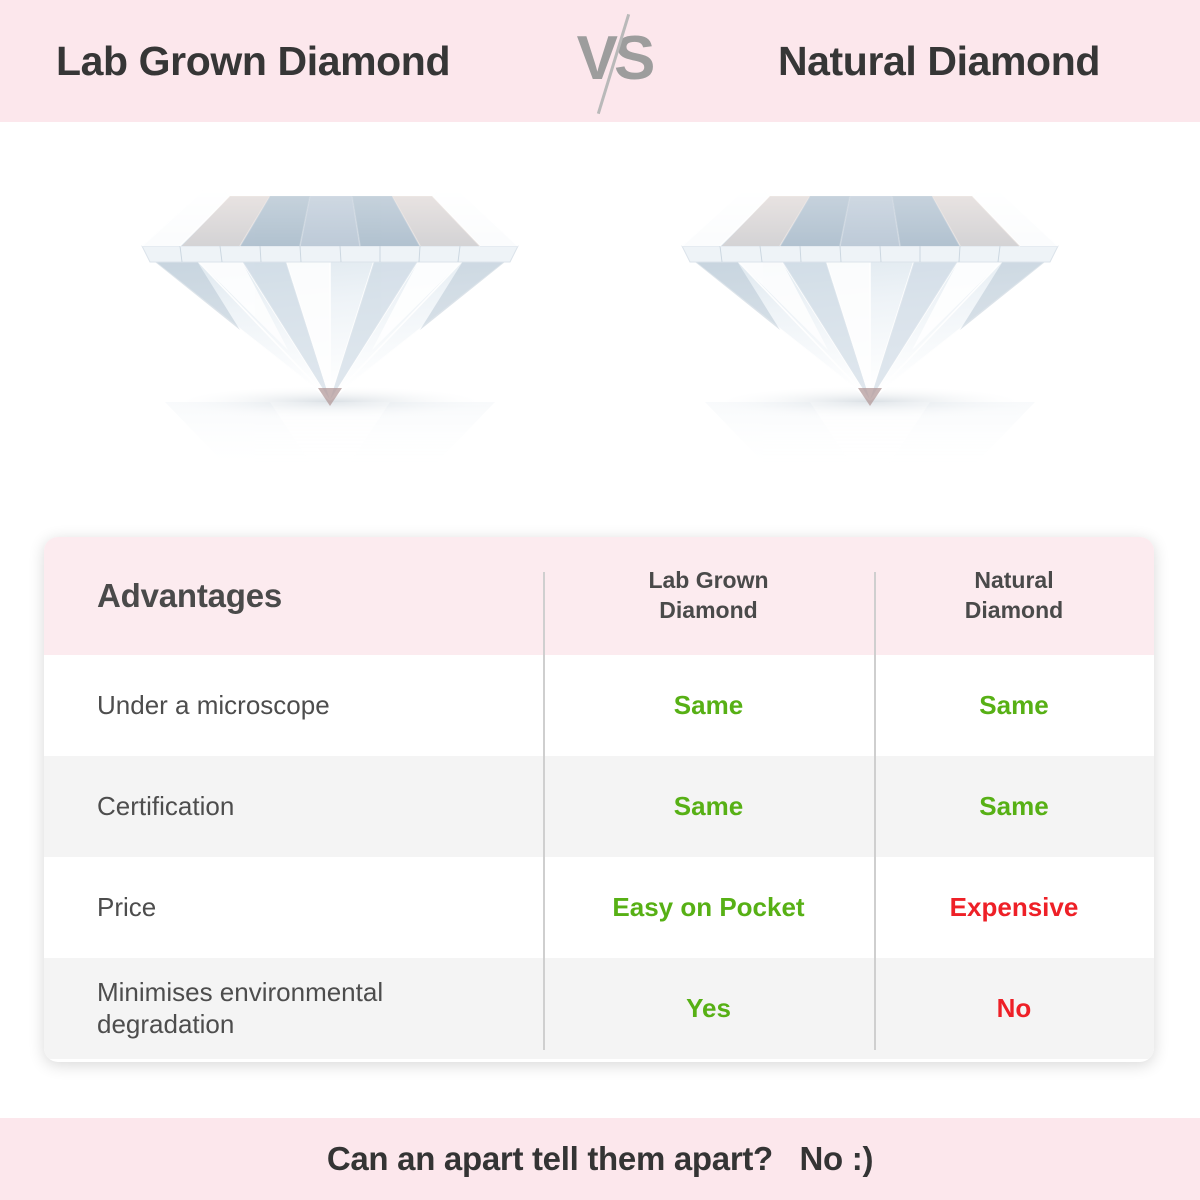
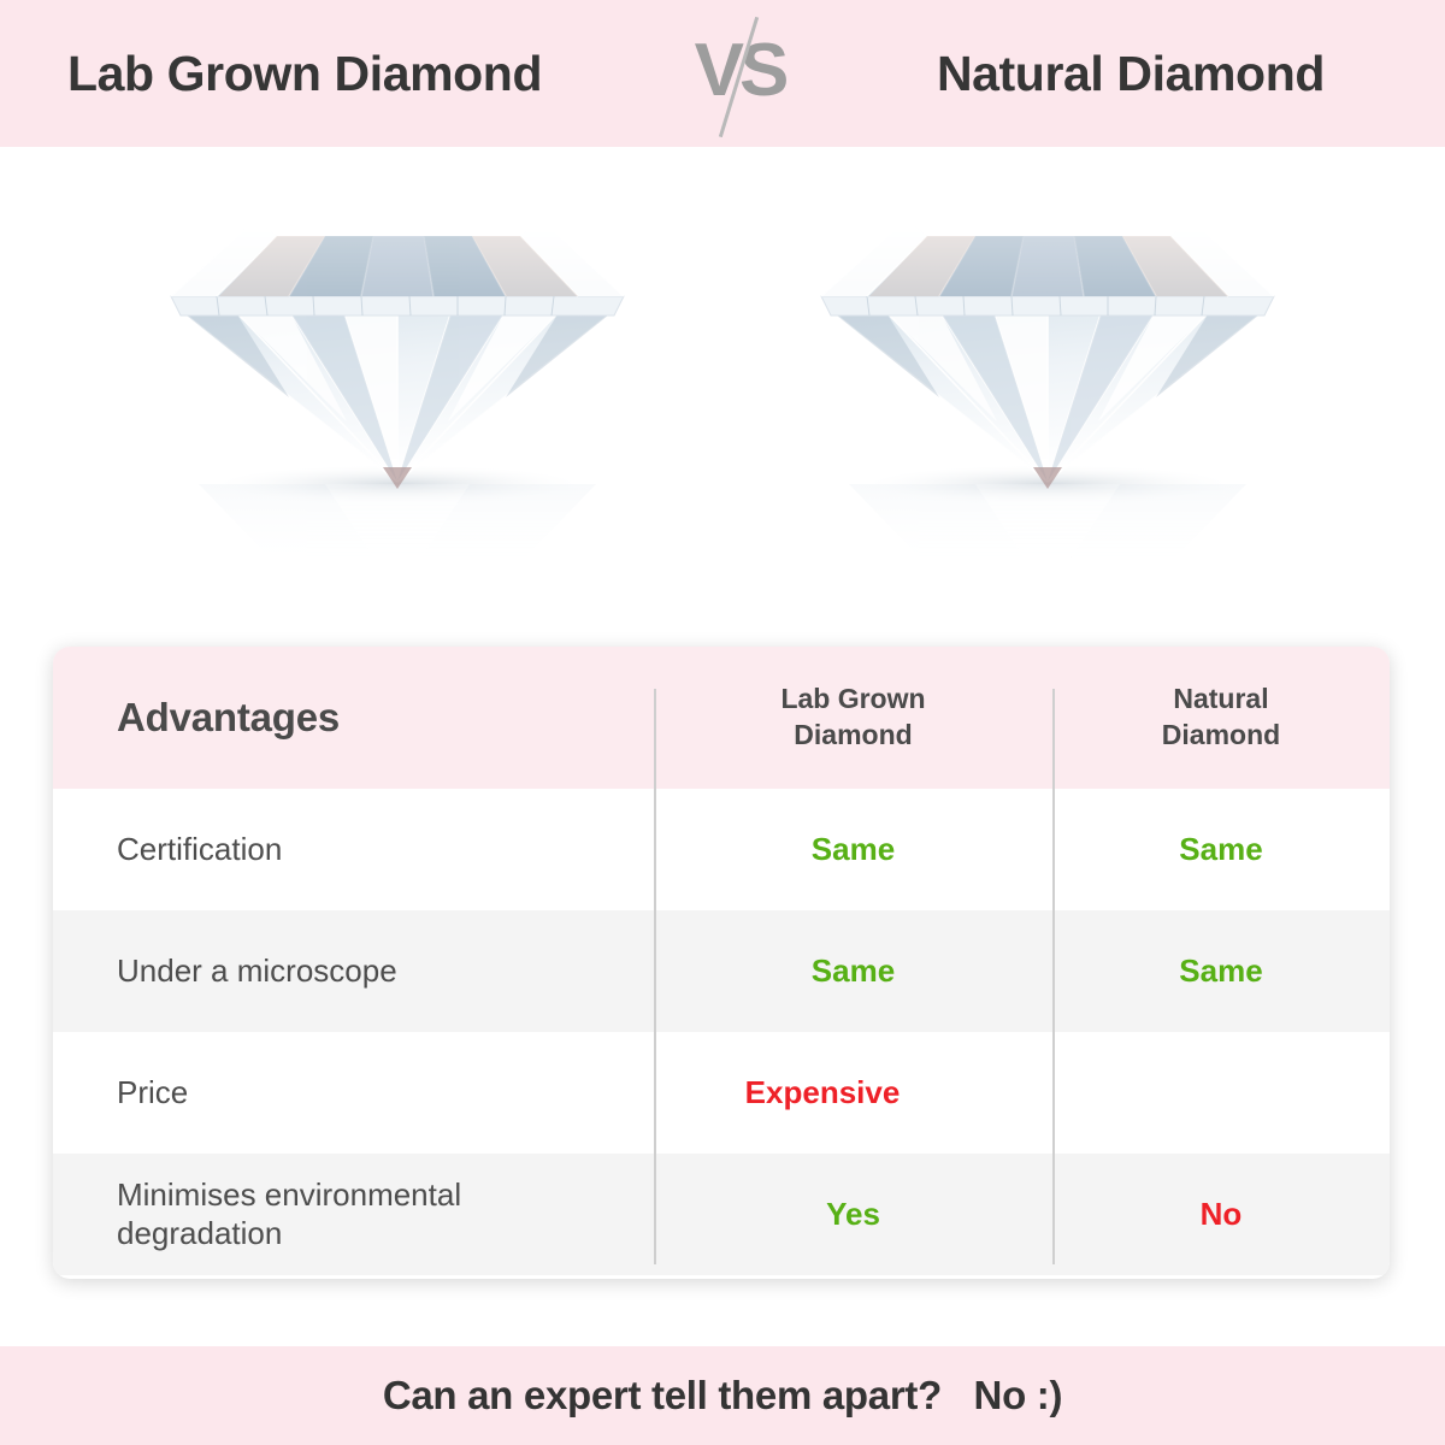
  Lab Grown Diamond
  VS
  Natural Diamond
  Advantages
  Lab Grown
  Diamond
  Natural
  Diamond
- Under a microscope
+ Certification
  Same
  Same
- Certification
+ Under a microscope
  Same
  Same
  Price
- Easy on Pocket
  Expensive
  Minimises environmental
  degradation
  Yes
  No
- Can an apart tell them apart? No :)
+ Can an expert tell them apart? No :)
